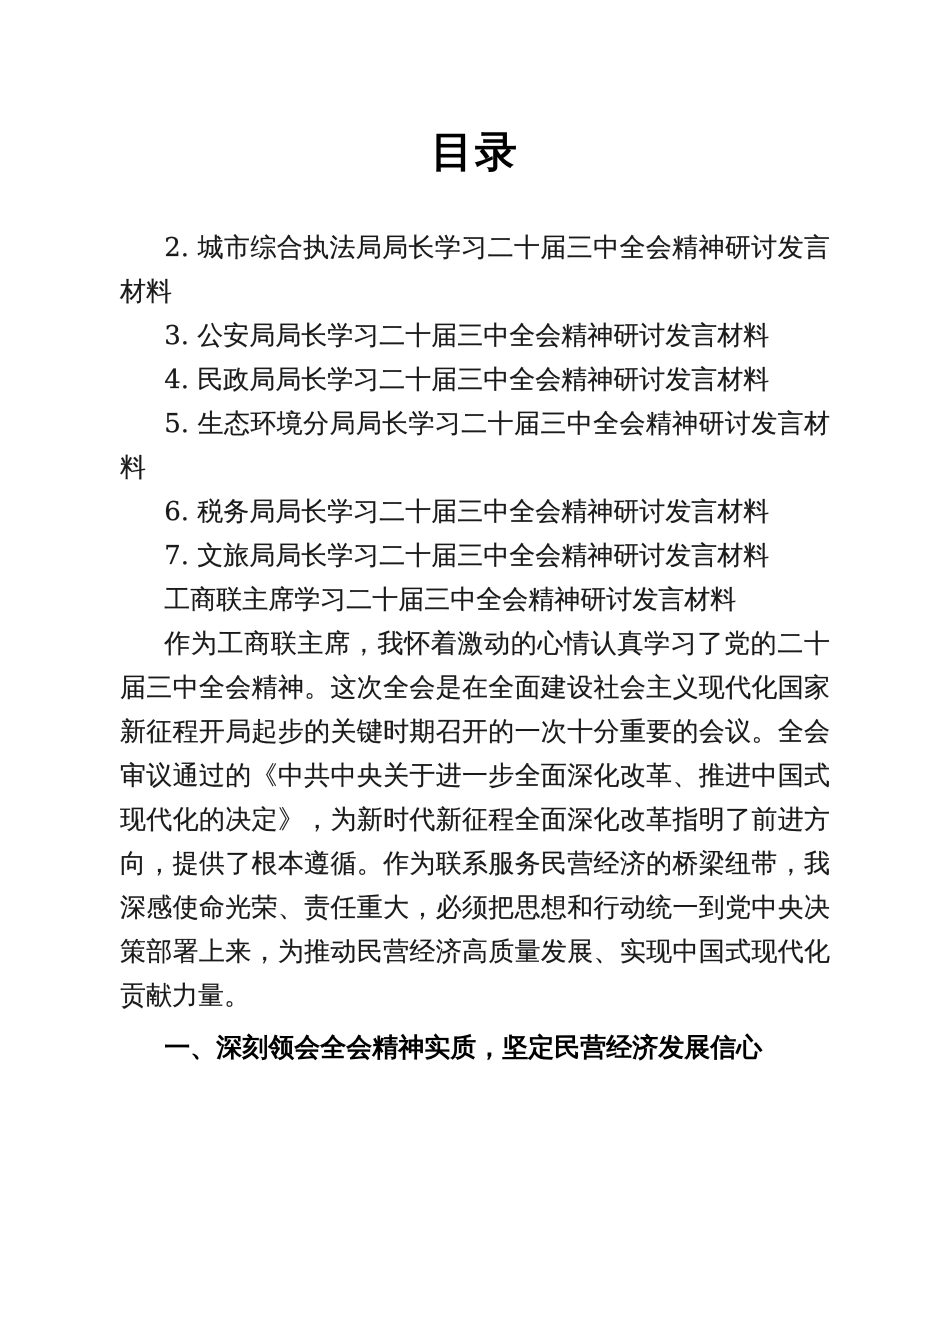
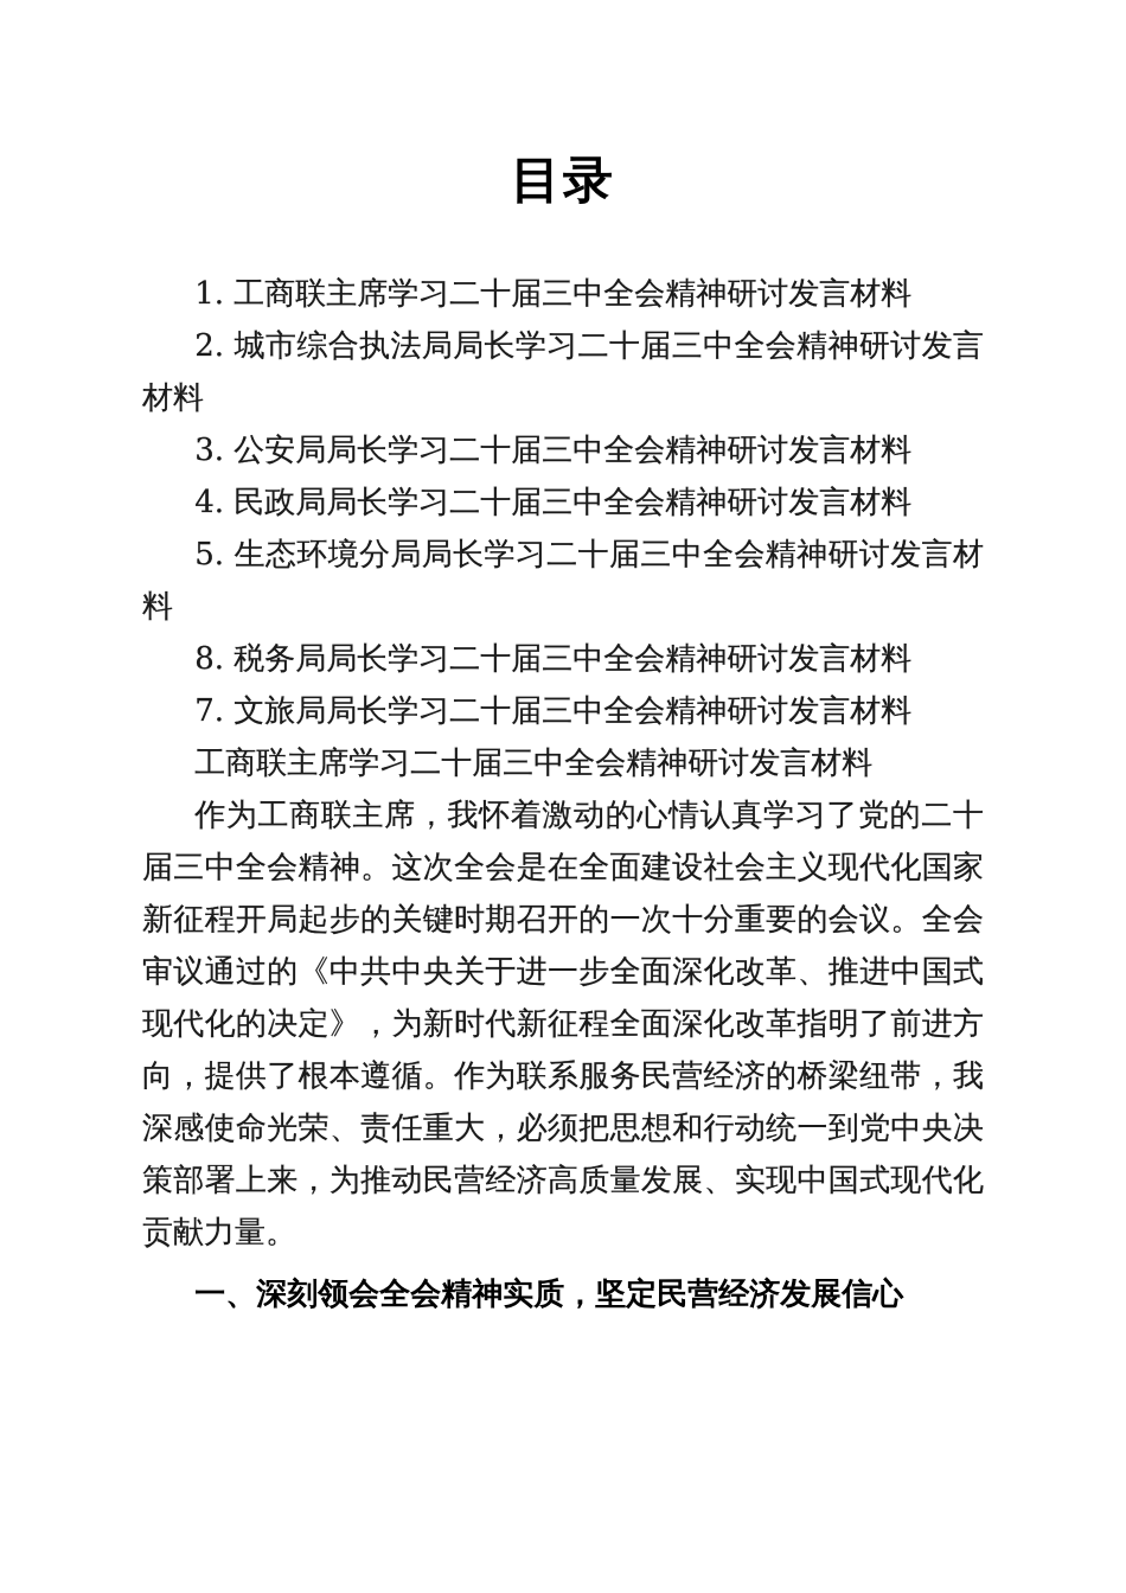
  目录
+ 1. 工商联主席学习二十届三中全会精神研讨发言材料
  2. 城市综合执法局局长学习二十届三中全会精神研讨发言材料
  3. 公安局局长学习二十届三中全会精神研讨发言材料
  4. 民政局局长学习二十届三中全会精神研讨发言材料
  5. 生态环境分局局长学习二十届三中全会精神研讨发言材料
- 6. 税务局局长学习二十届三中全会精神研讨发言材料
+ 8. 税务局局长学习二十届三中全会精神研讨发言材料
  7. 文旅局局长学习二十届三中全会精神研讨发言材料
  工商联主席学习二十届三中全会精神研讨发言材料
  作为工商联主席，我怀着激动的心情认真学习了党的二十届三中全会精神。这次全会是在全面建设社会主义现代化国家新征程开局起步的关键时期召开的一次十分重要的会议。全会审议通过的《中共中央关于进一步全面深化改革、推进中国式现代化的决定》，为新时代新征程全面深化改革指明了前进方向，提供了根本遵循。作为联系服务民营经济的桥梁纽带，我深感使命光荣、责任重大，必须把思想和行动统一到党中央决策部署上来，为推动民营经济高质量发展、实现中国式现代化贡献力量。
  一、深刻领会全会精神实质，坚定民营经济发展信心
